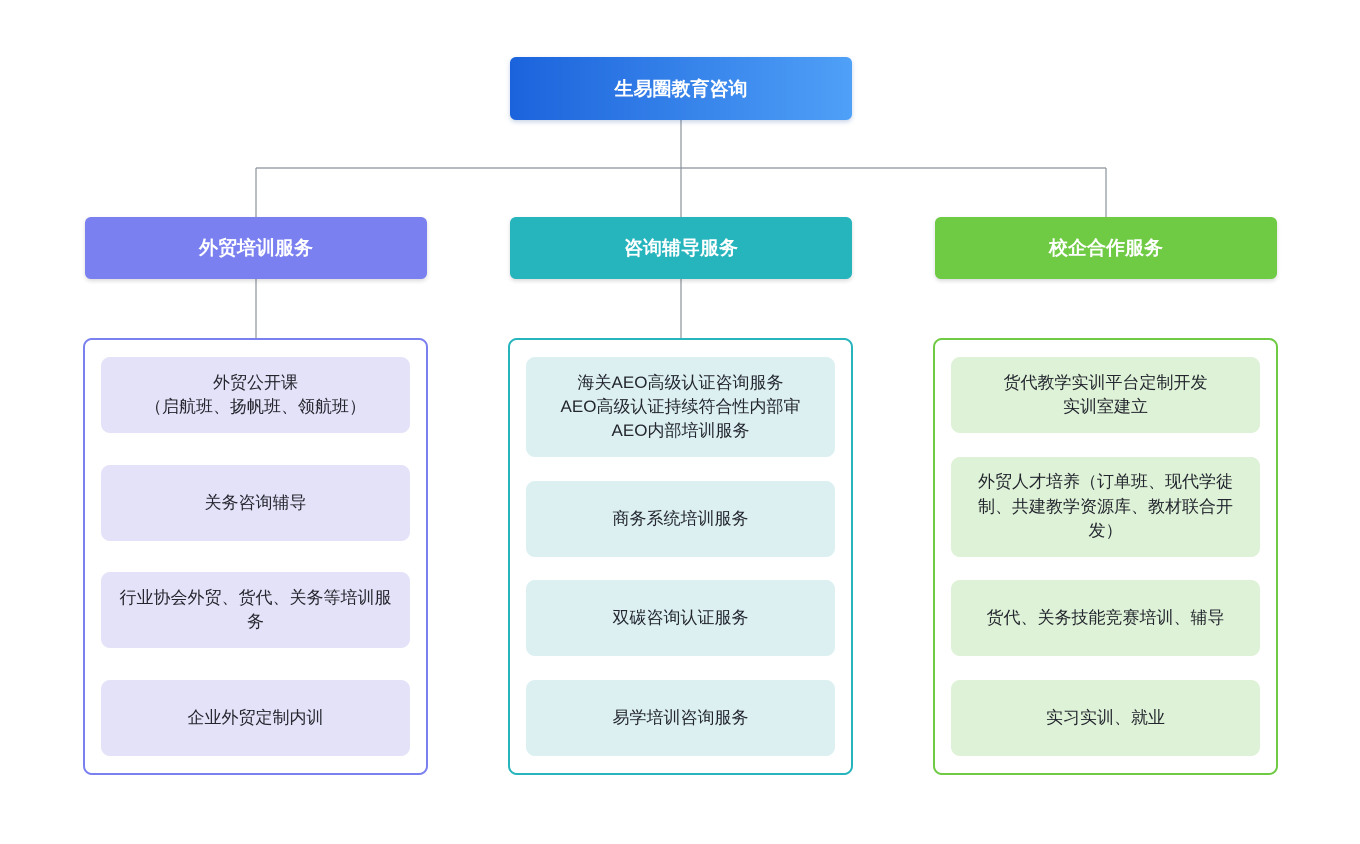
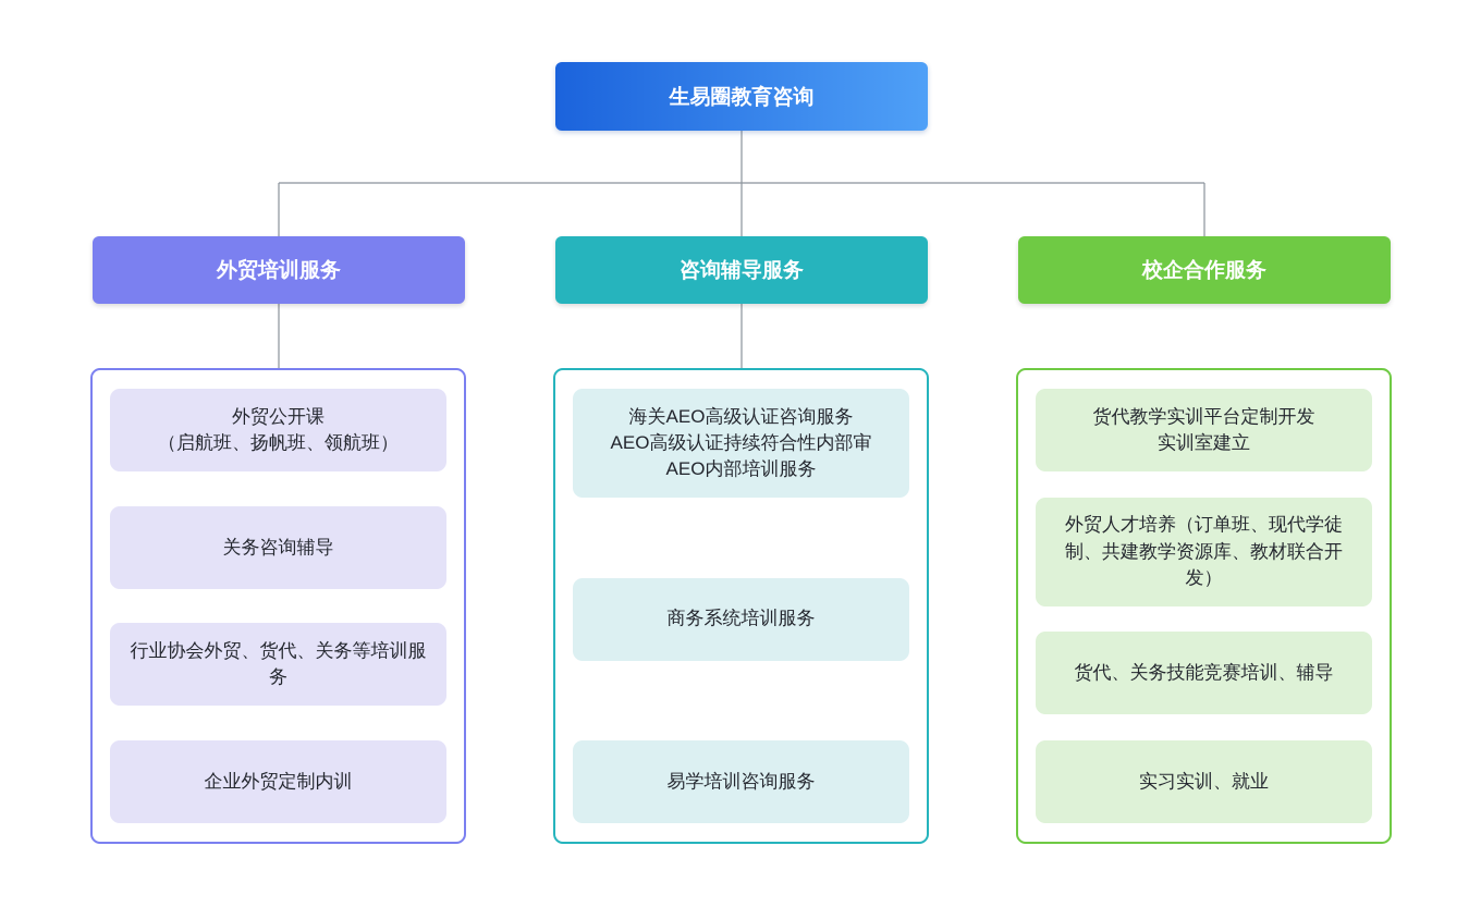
  生易圈教育咨询
  外贸培训服务
  咨询辅导服务
  校企合作服务
  外贸公开课
  （启航班、扬帆班、领航班）
  关务咨询辅导
  行业协会外贸、货代、关务等培训服务
  企业外贸定制内训
  海关AEO高级认证咨询服务
  AEO高级认证持续符合性内部审
  AEO内部培训服务
  商务系统培训服务
- 双碳咨询认证服务
  易学培训咨询服务
  货代教学实训平台定制开发
  实训室建立
  外贸人才培养（订单班、现代学徒制、共建教学资源库、教材联合开发）
  货代、关务技能竞赛培训、辅导
  实习实训、就业
